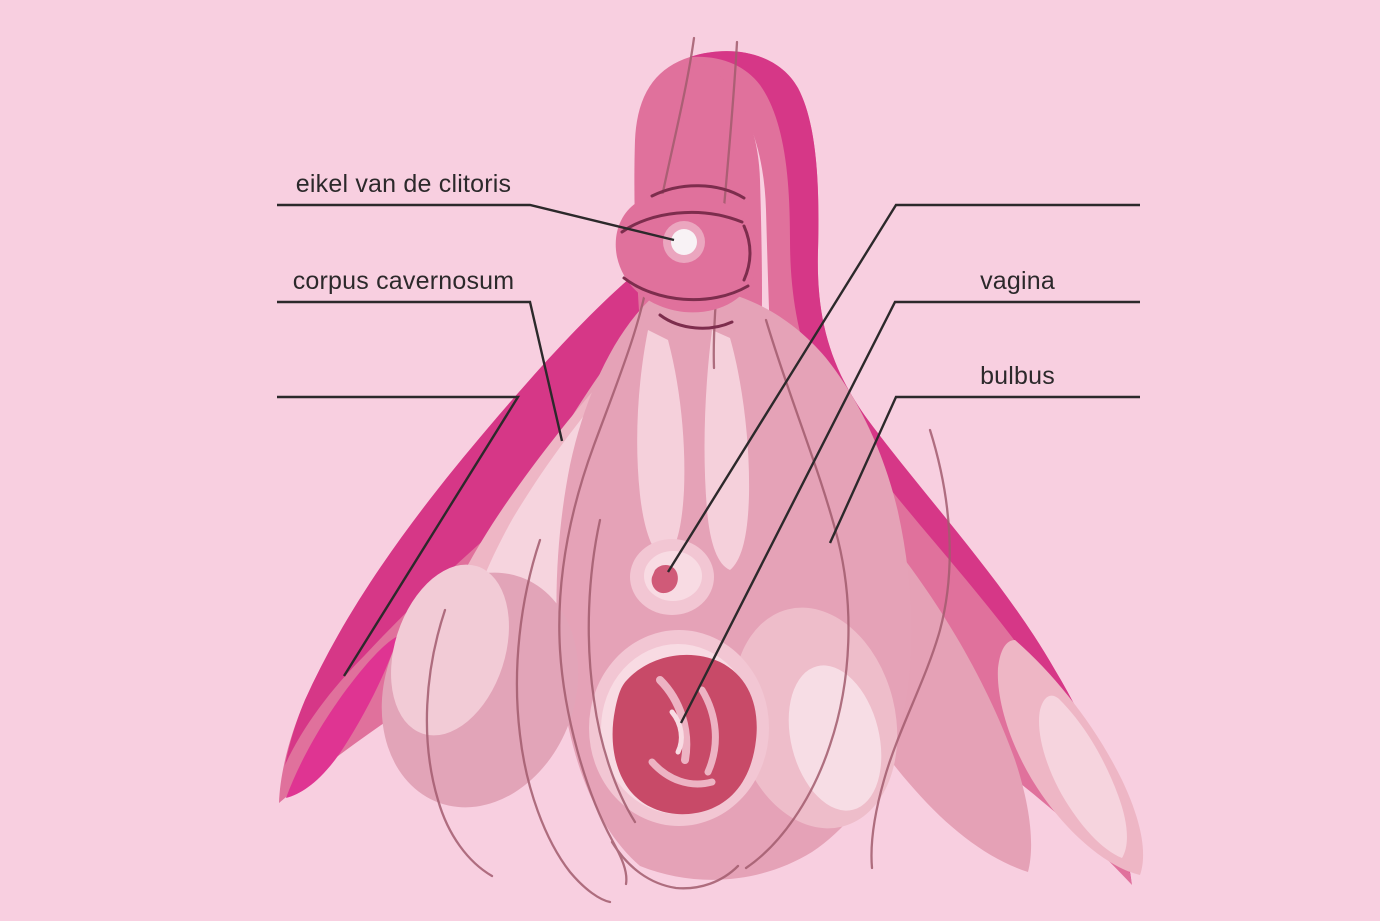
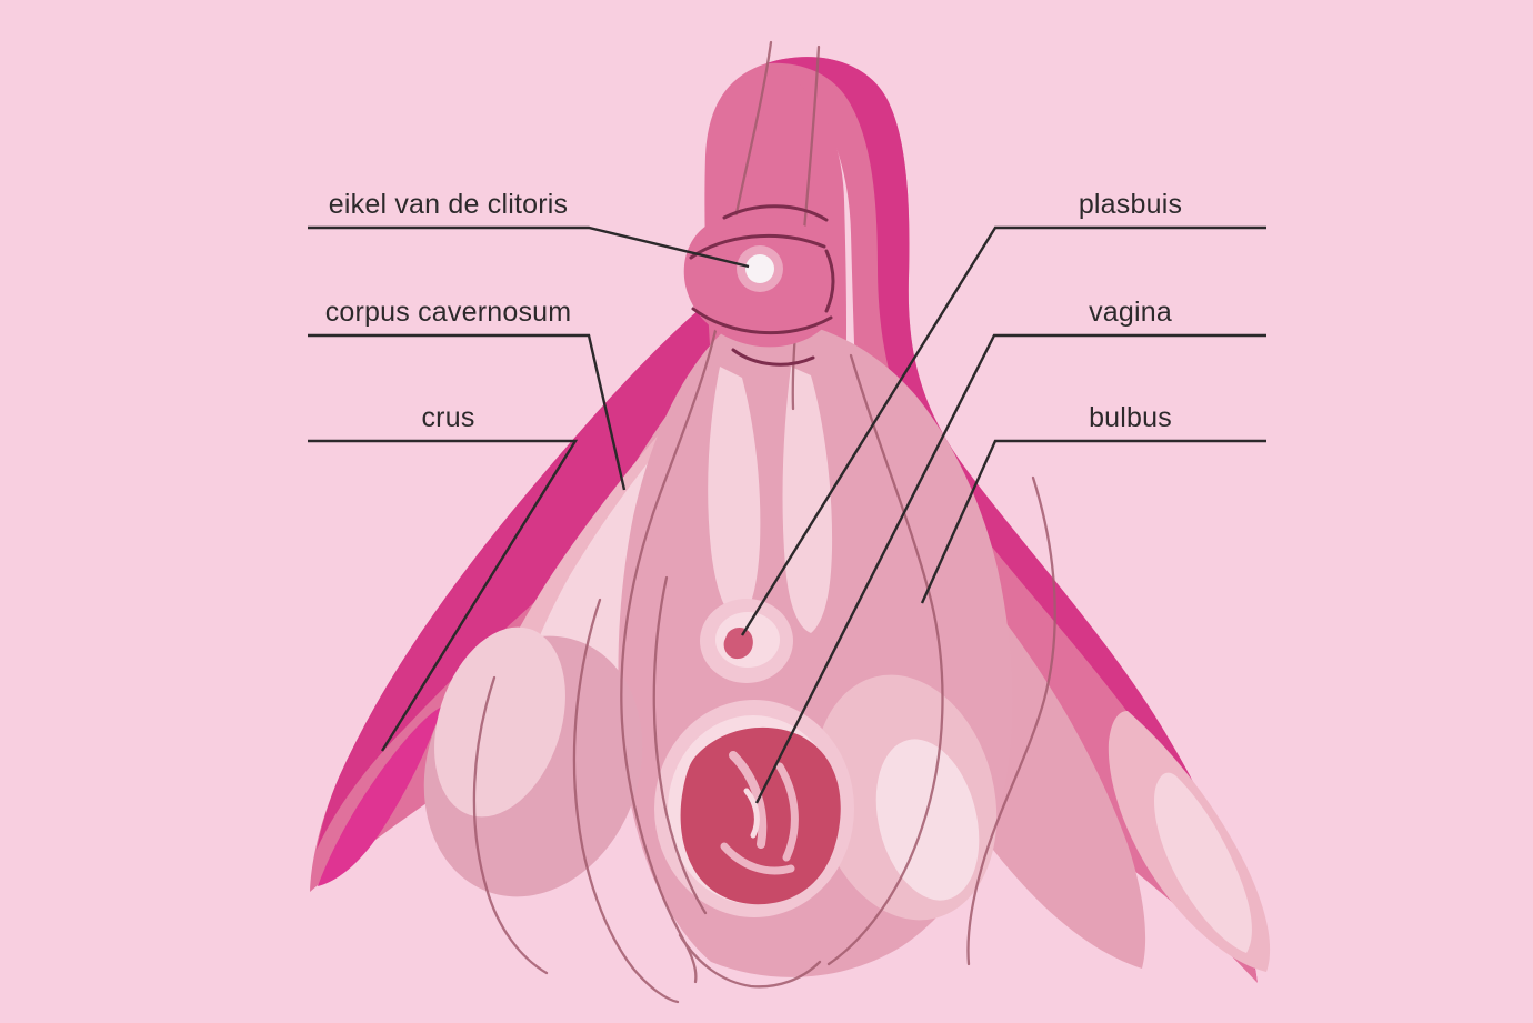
  eikel van de clitoris
  corpus cavernosum
+ crus
+ plasbuis
  vagina
  bulbus
